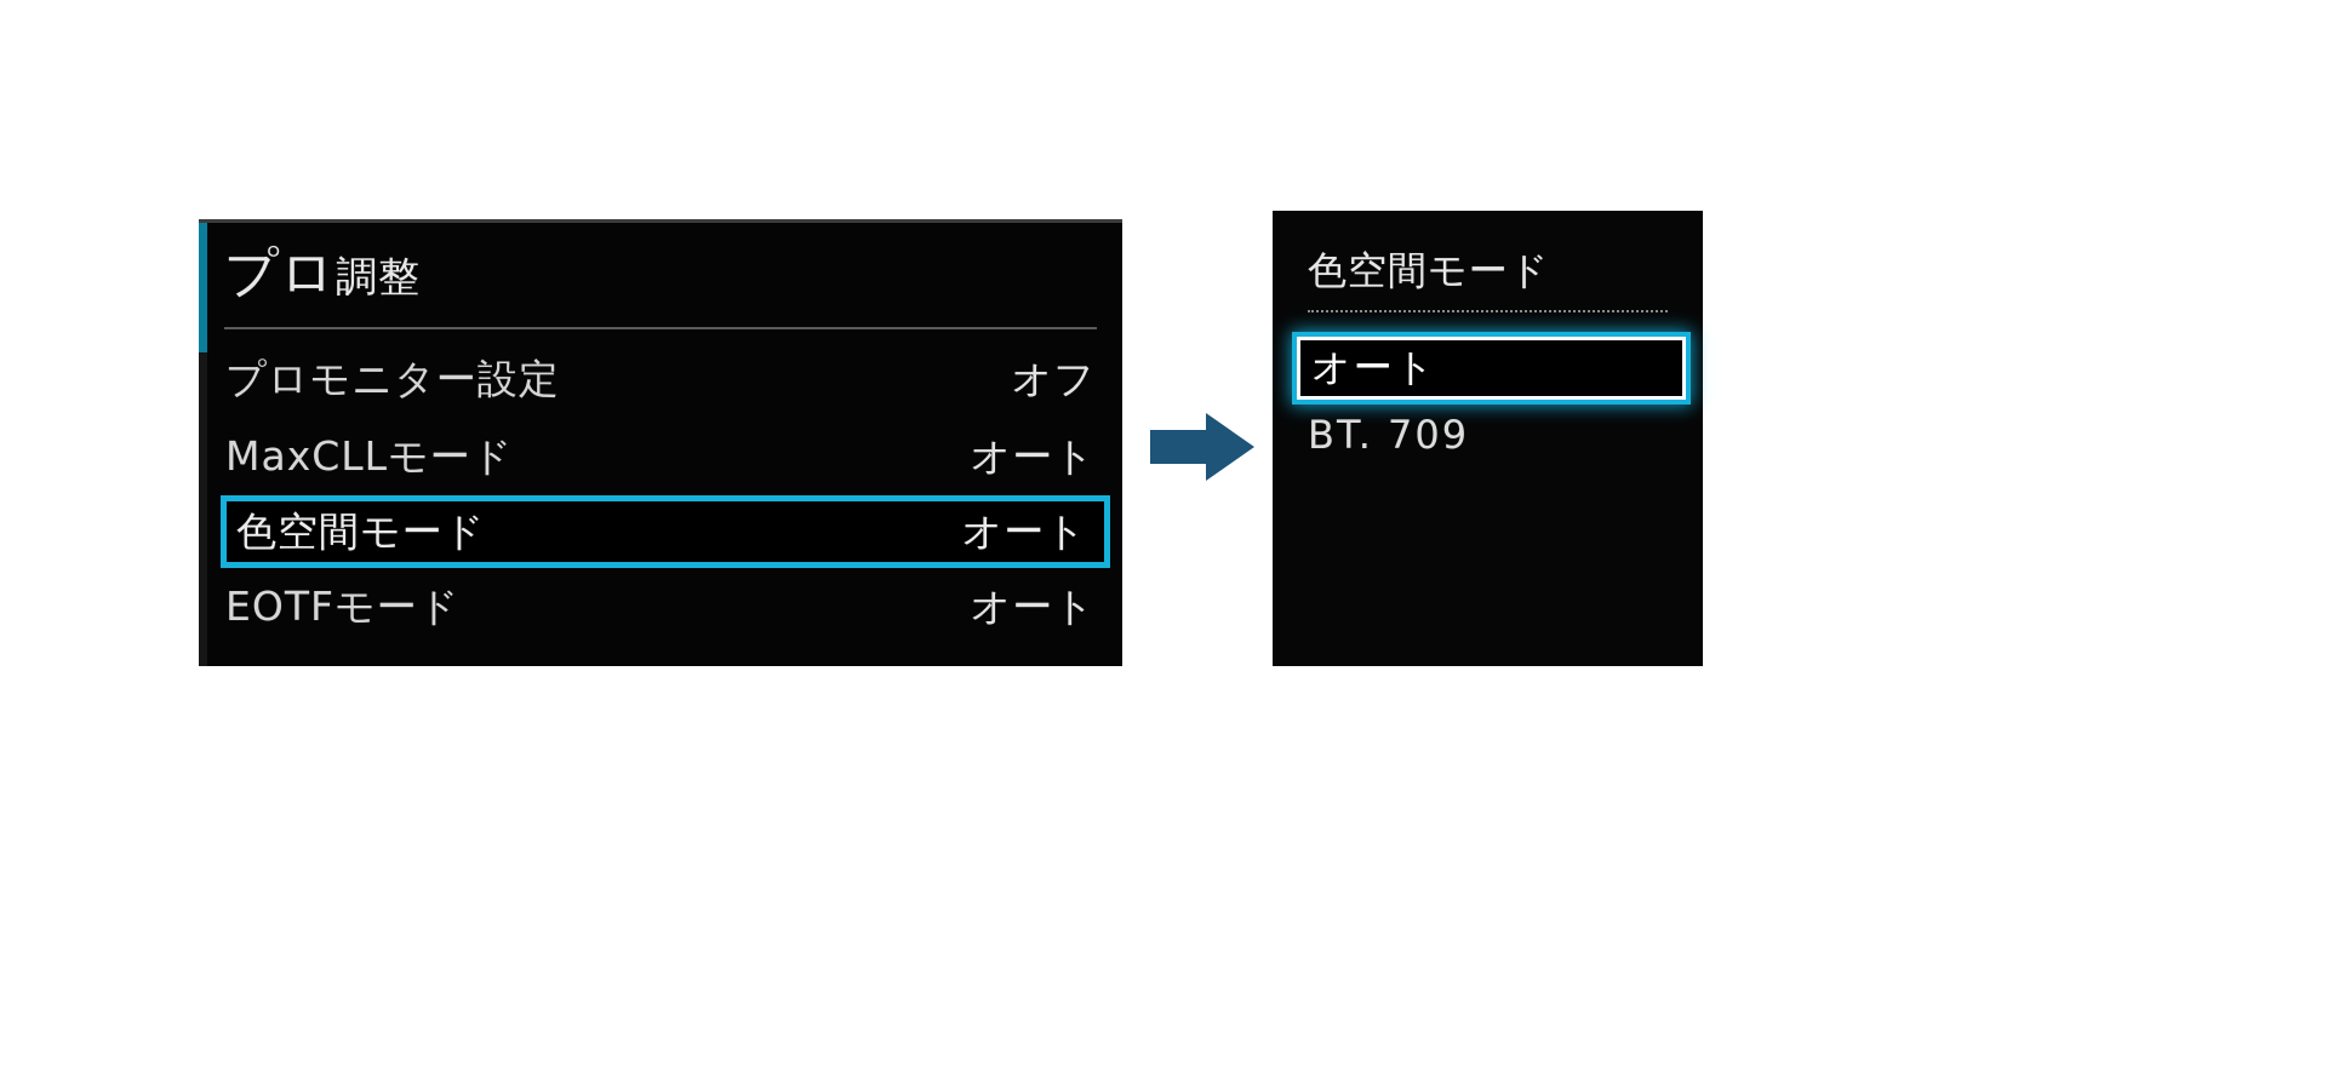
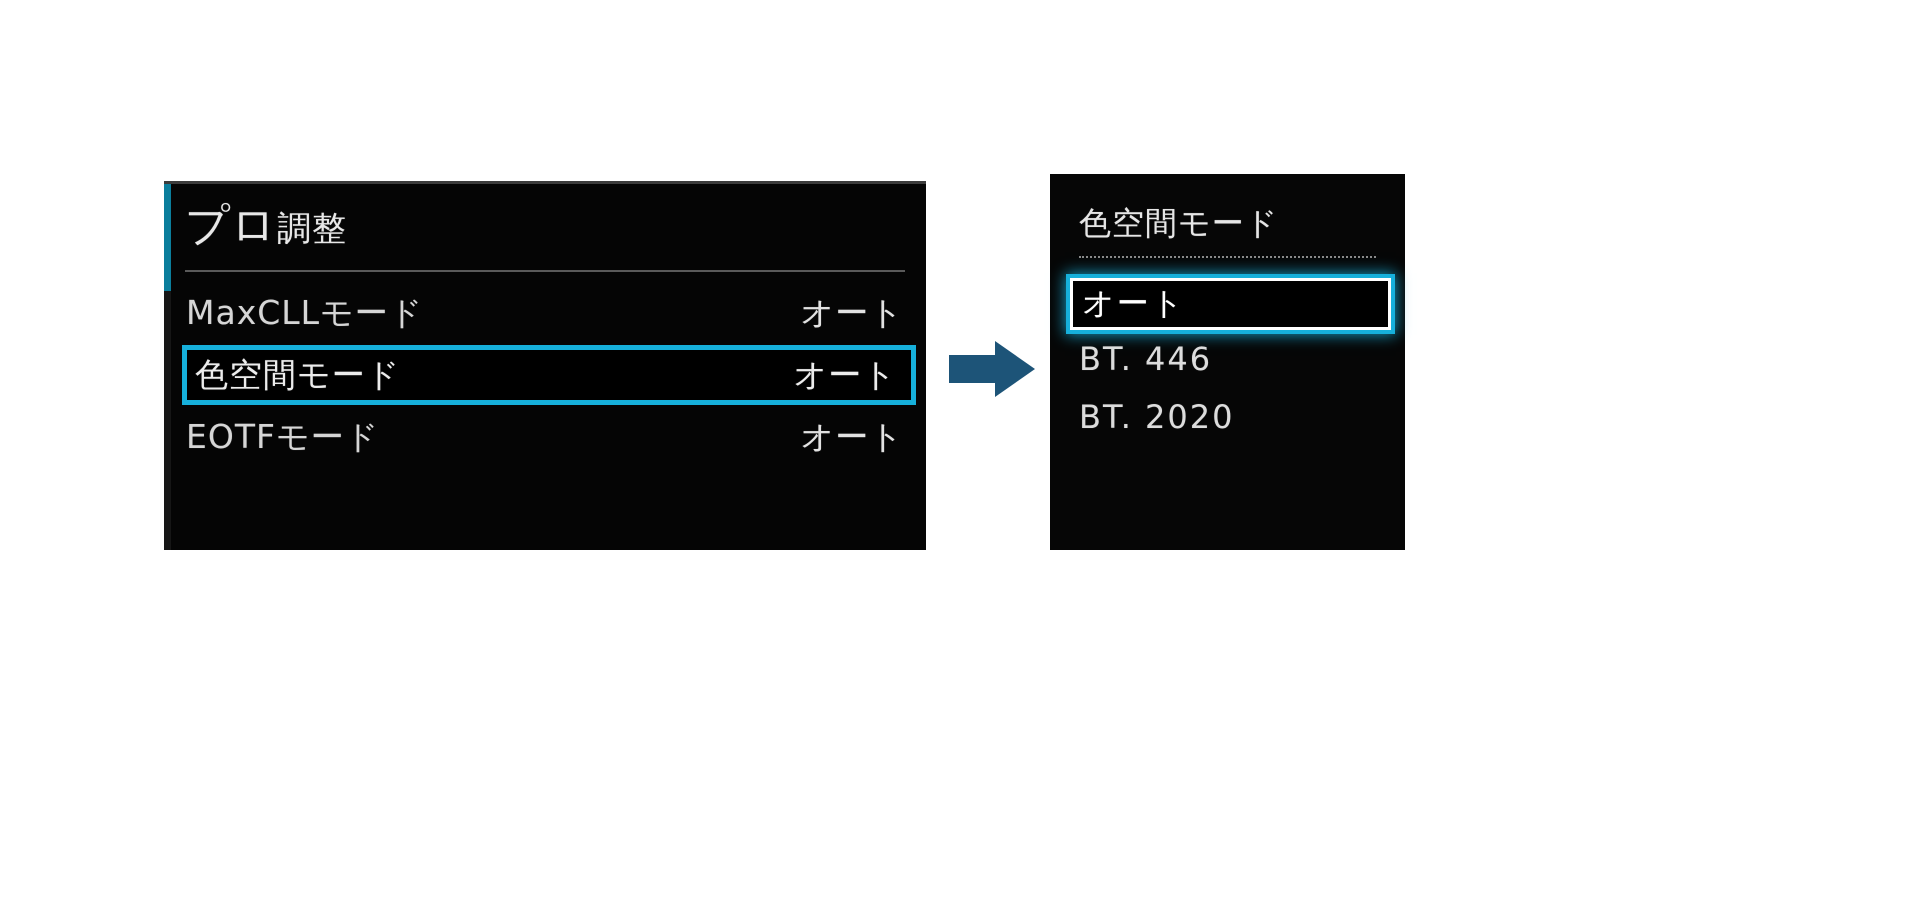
  プロ調整
- プロモニター設定
- オフ
  MaxCLLモード
  オート
  色空間モード
  オート
  EOTFモード
  オート
  色空間モード
  オート
- BT. 709
+ BT. 446
+ BT. 2020
